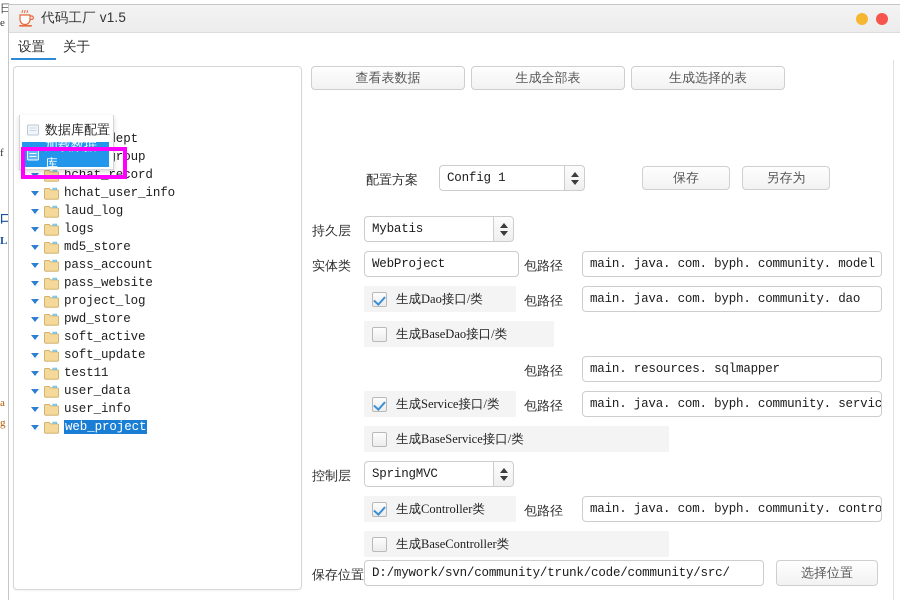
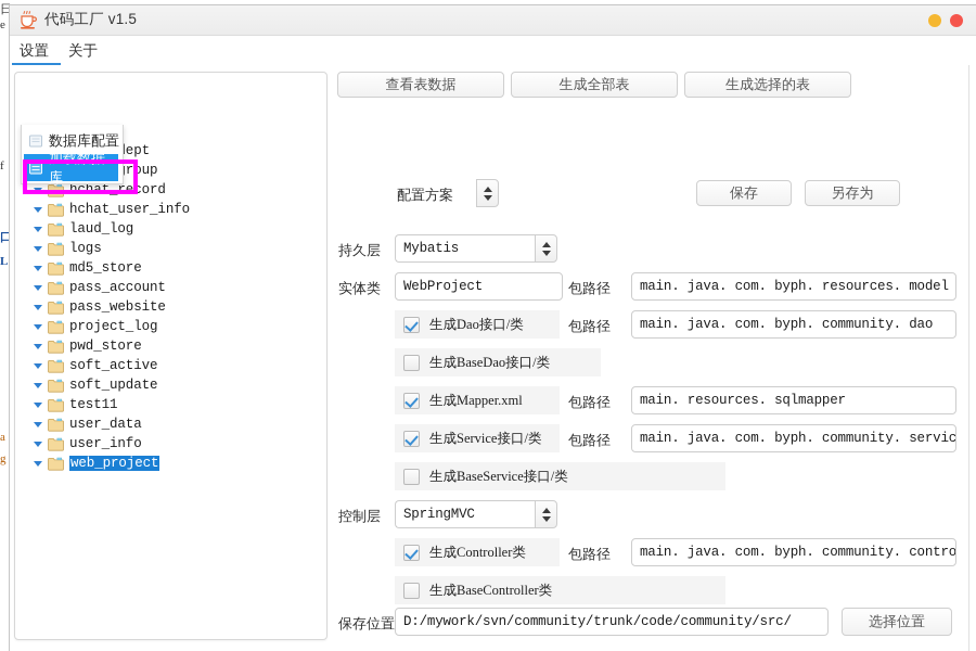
  日
  e
  f
  口
  L
  a
  g
  代码工厂 v1.5
  设置
  关于
  hchat_record
  hchat_user_info
  laud_log
  logs
  md5_store
  pass_account
  pass_website
  project_log
  pwd_store
  soft_active
  soft_update
  test11
  user_data
  user_info
  web_project
  查看表数据
  生成全部表
  生成选择的表
  配置方案
- Config 1
  保存
  另存为
  持久层
  Mybatis
  实体类
  WebProject
  包路径
- main. java. com. byph. community. model
+ main. java. com. byph. resources. model
  生成Dao接口/类
  包路径
  main. java. com. byph. community. dao
  生成BaseDao接口/类
+ 生成Mapper.xml
  包路径
  main. resources. sqlmapper
  生成Service接口/类
  包路径
  main. java. com. byph. community. servic
  生成BaseService接口/类
  控制层
  SpringMVC
  生成Controller类
  包路径
  main. java. com. byph. community. contro
  生成BaseController类
  保存位置
  D:/mywork/svn/community/trunk/code/community/src/
  选择位置
  数据库配置
  加载数据库
